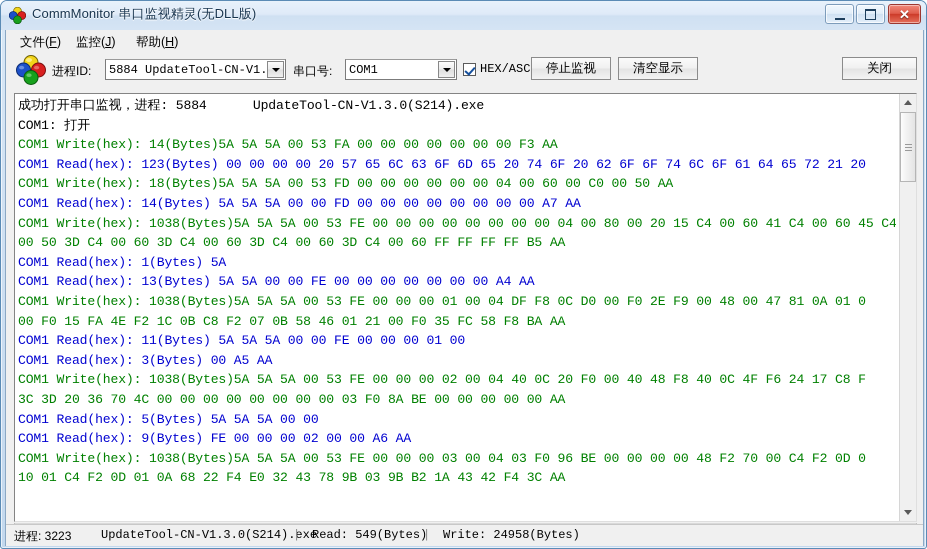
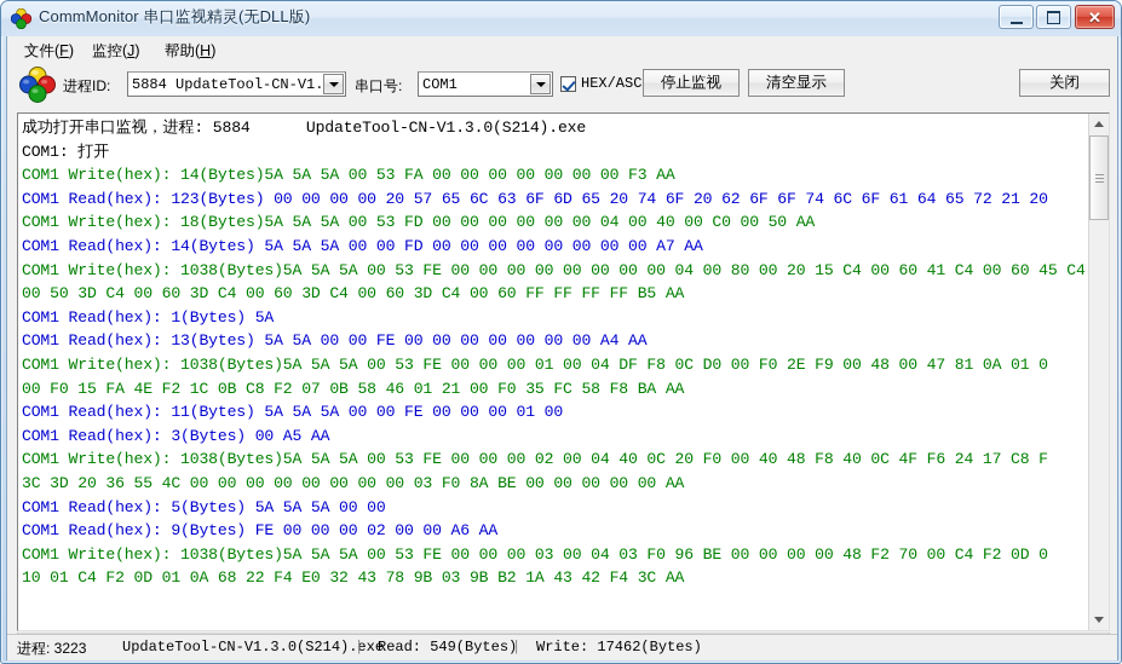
  CommMonitor 串口监视精灵(无DLL版)
  ✕
  文件(F)
  监控(J)
  帮助(H)
  进程ID:
  5884 UpdateTool-CN-V1.
  串口号:
  COM1
  HEX/ASC
  停止监视
  清空显示
  关闭
  成功打开串口监视，进程: 5884 UpdateTool-CN-V1.3.0(S214).exe
  COM1: 打开
  COM1 Write(hex): 14(Bytes)5A 5A 5A 00 53 FA 00 00 00 00 00 00 00 F3 AA
  COM1 Read(hex): 123(Bytes) 00 00 00 00 20 57 65 6C 63 6F 6D 65 20 74 6F 20 62 6F 6F 74 6C 6F 61 64 65 72 21 20
- COM1 Write(hex): 18(Bytes)5A 5A 5A 00 53 FD 00 00 00 00 00 00 04 00 60 00 C0 00 50 AA
+ COM1 Write(hex): 18(Bytes)5A 5A 5A 00 53 FD 00 00 00 00 00 00 04 00 40 00 C0 00 50 AA
  COM1 Read(hex): 14(Bytes) 5A 5A 5A 00 00 FD 00 00 00 00 00 00 00 00 A7 AA
  COM1 Write(hex): 1038(Bytes)5A 5A 5A 00 53 FE 00 00 00 00 00 00 00 00 04 00 80 00 20 15 C4 00 60 41 C4 00 60 45 C4
  00 50 3D C4 00 60 3D C4 00 60 3D C4 00 60 3D C4 00 60 FF FF FF FF B5 AA
  COM1 Read(hex): 1(Bytes) 5A
  COM1 Read(hex): 13(Bytes) 5A 5A 00 00 FE 00 00 00 00 00 00 00 A4 AA
  COM1 Write(hex): 1038(Bytes)5A 5A 5A 00 53 FE 00 00 00 01 00 04 DF F8 0C D0 00 F0 2E F9 00 48 00 47 81 0A 01 0
  00 F0 15 FA 4E F2 1C 0B C8 F2 07 0B 58 46 01 21 00 F0 35 FC 58 F8 BA AA
  COM1 Read(hex): 11(Bytes) 5A 5A 5A 00 00 FE 00 00 00 01 00
  COM1 Read(hex): 3(Bytes) 00 A5 AA
  COM1 Write(hex): 1038(Bytes)5A 5A 5A 00 53 FE 00 00 00 02 00 04 40 0C 20 F0 00 40 48 F8 40 0C 4F F6 24 17 C8 F
- 3C 3D 20 36 70 4C 00 00 00 00 00 00 00 00 03 F0 8A BE 00 00 00 00 00 AA
+ 3C 3D 20 36 55 4C 00 00 00 00 00 00 00 00 03 F0 8A BE 00 00 00 00 00 AA
  COM1 Read(hex): 5(Bytes) 5A 5A 5A 00 00
  COM1 Read(hex): 9(Bytes) FE 00 00 00 02 00 00 A6 AA
  COM1 Write(hex): 1038(Bytes)5A 5A 5A 00 53 FE 00 00 00 03 00 04 03 F0 96 BE 00 00 00 00 48 F2 70 00 C4 F2 0D 0
  10 01 C4 F2 0D 01 0A 68 22 F4 E0 32 43 78 9B 03 9B B2 1A 43 42 F4 3C AA
  进程: 3223
  UpdateTool-CN-V1.3.0(S214).exe
  |
  Read: 549(Bytes)
  |
- Write: 24958(Bytes)
+ Write: 17462(Bytes)
